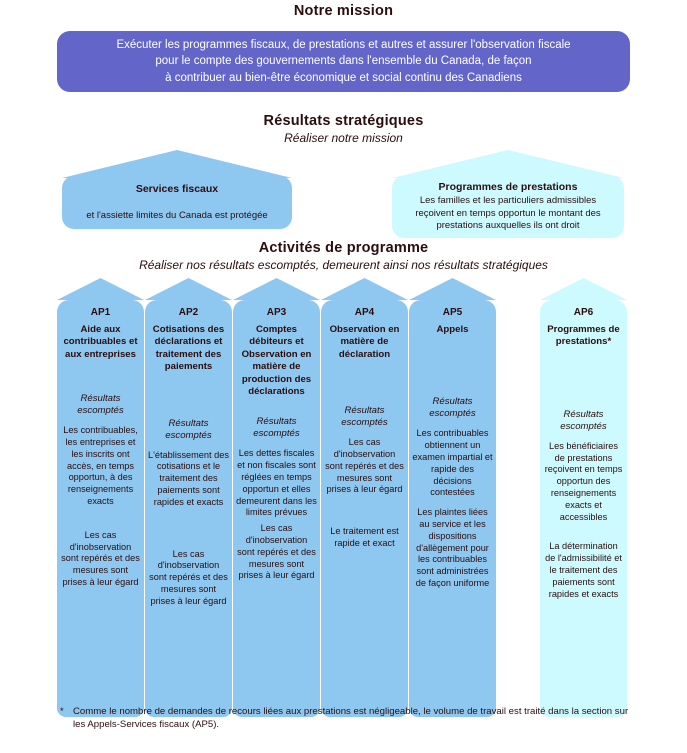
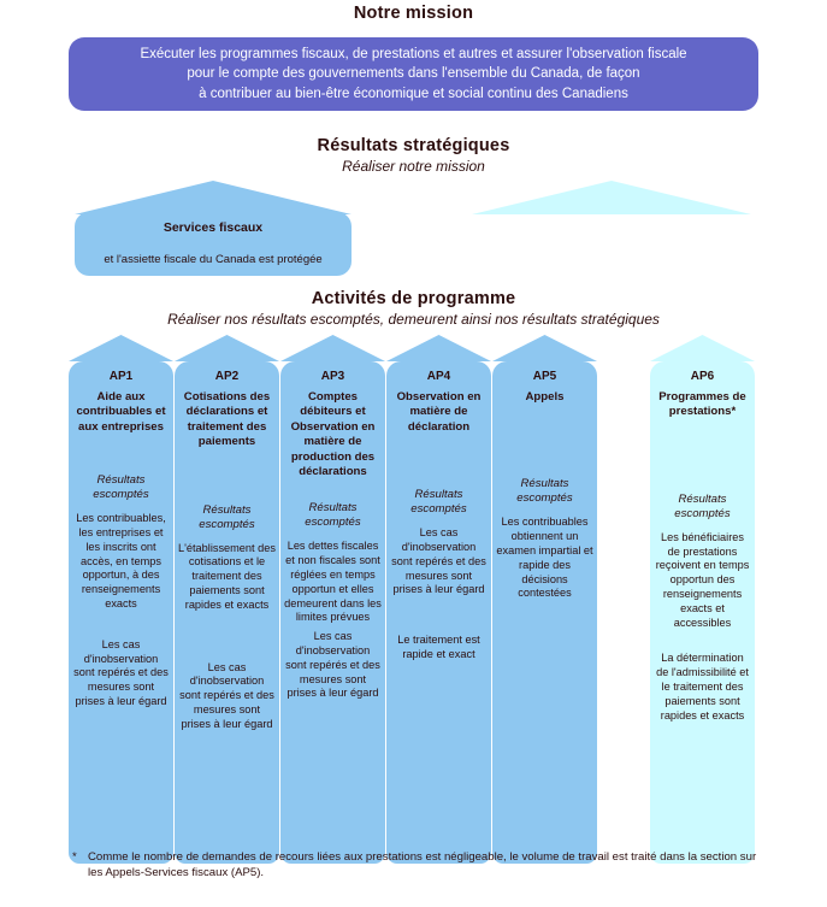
  Notre mission
  Exécuter les programmes fiscaux, de prestations et autres et assurer l'observation fiscale
  pour le compte des gouvernements dans l'ensemble du Canada, de façon
  à contribuer au bien-être économique et social continu des Canadiens
  Résultats stratégiques
  Réaliser notre mission
  Services fiscaux
- et l'assiette limites du Canada est protégée
+ et l'assiette fiscale du Canada est protégée
- Programmes de prestations
- Les familles et les particuliers admissibles
- reçoivent en temps opportun le montant des
- prestations auxquelles ils ont droit
  Activités de programme
  Réaliser nos résultats escomptés, demeurent ainsi nos résultats stratégiques
  AP1
  Aide aux contribuables et aux entreprises
  Résultats
  escomptés
  Les contribuables, les entreprises et les inscrits ont accès, en temps opportun, à des renseignements exacts
  Les cas d'inobservation sont repérés et des mesures sont prises à leur égard
  AP2
  Cotisations des déclarations et traitement des paiements
  Résultats
  escomptés
  L'établissement des cotisations et le traitement des paiements sont rapides et exacts
  Les cas d'inobservation sont repérés et des mesures sont prises à leur égard
  AP3
  Comptes débiteurs et Observation en matière de production des déclarations
  Résultats
  escomptés
  Les dettes fiscales et non fiscales sont réglées en temps opportun et elles demeurent dans les limites prévues
  Les cas d'inobservation sont repérés et des mesures sont prises à leur égard
  AP4
  Observation en matière de déclaration
  Résultats
  escomptés
  Les cas d'inobservation sont repérés et des mesures sont prises à leur égard
  Le traitement est rapide et exact
  AP5
  Appels
  Résultats
  escomptés
  Les contribuables obtiennent un examen impartial et rapide des décisions contestées
- Les plaintes liées au service et les dispositions d'allègement pour les contribuables sont administrées de façon uniforme
  AP6
  Programmes de prestations*
  Résultats
  escomptés
  Les bénéficiaires de prestations reçoivent en temps opportun des renseignements exacts et accessibles
  La détermination de l'admissibilité et le traitement des paiements sont rapides et exacts
  *
  Comme le nombre de demandes de recours liées aux prestations est négligeable, le volume de travail est traité dans la section sur les Appels-Services fiscaux (AP5).
